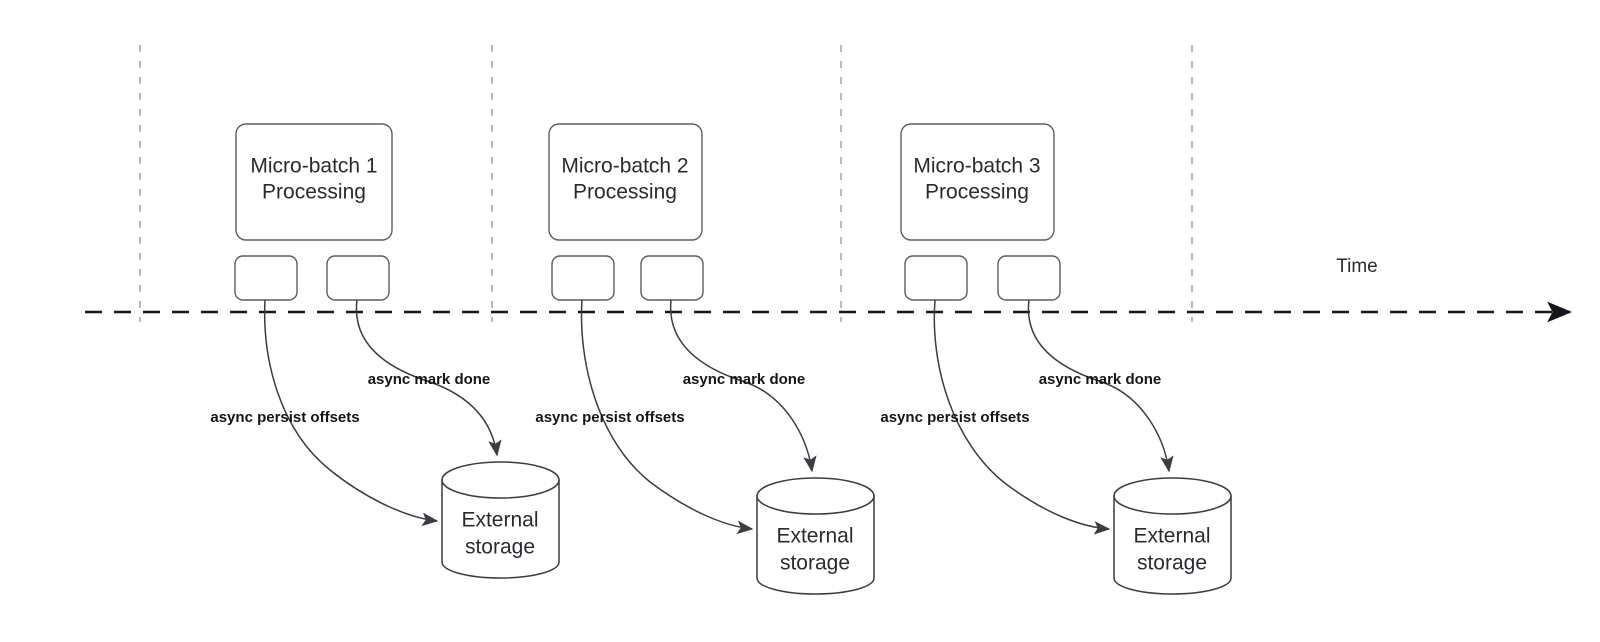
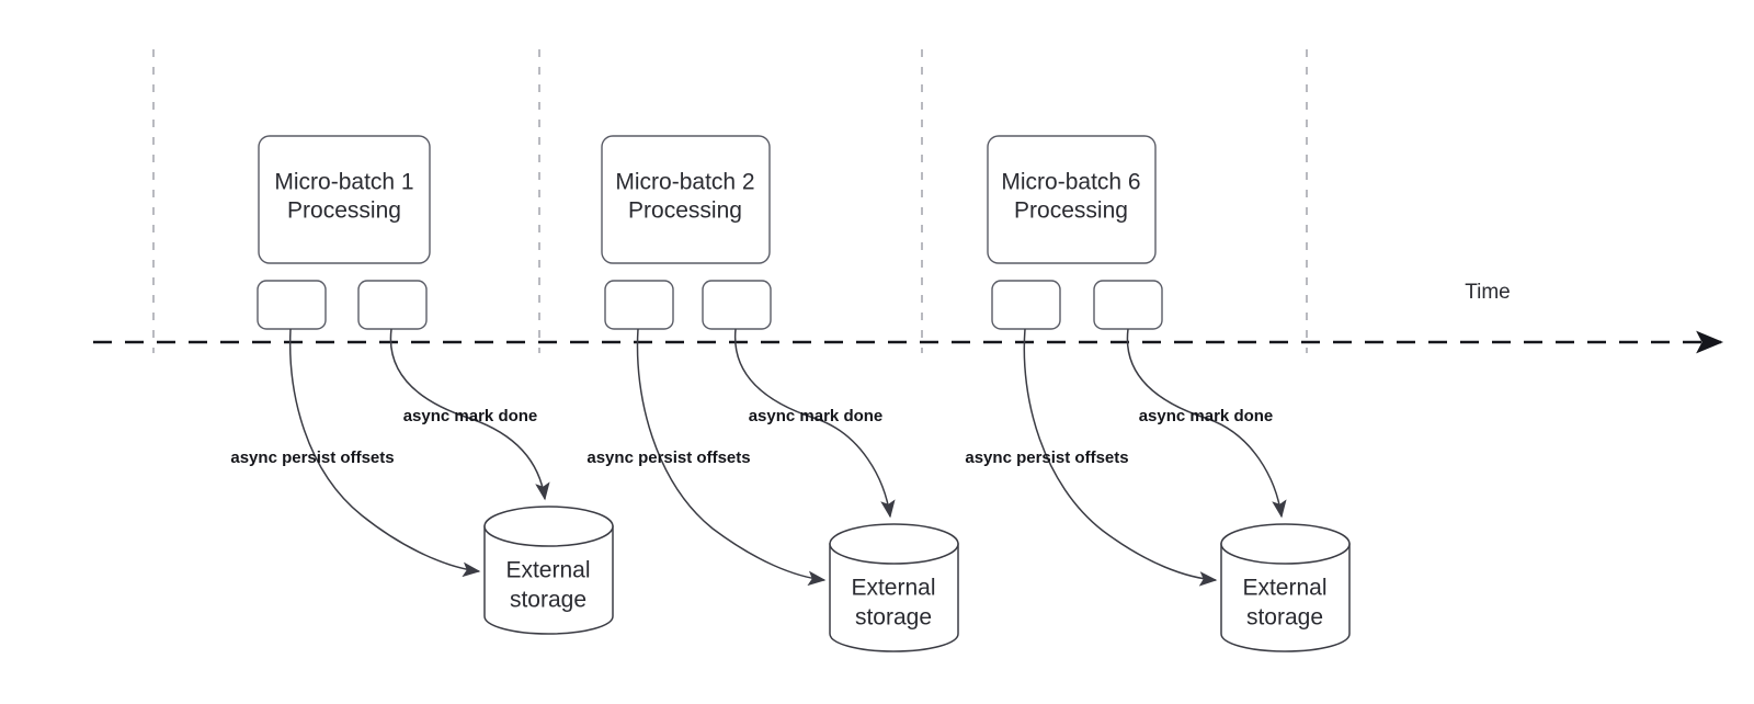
  Time
  Micro-batch 1
  Processing
  async persist offsets
  async mark done
  External
  storage
  Micro-batch 2
  Processing
  async persist offsets
  async mark done
  External
  storage
- Micro-batch 3
+ Micro-batch 6
  Processing
  async persist offsets
  async mark done
  External
  storage
